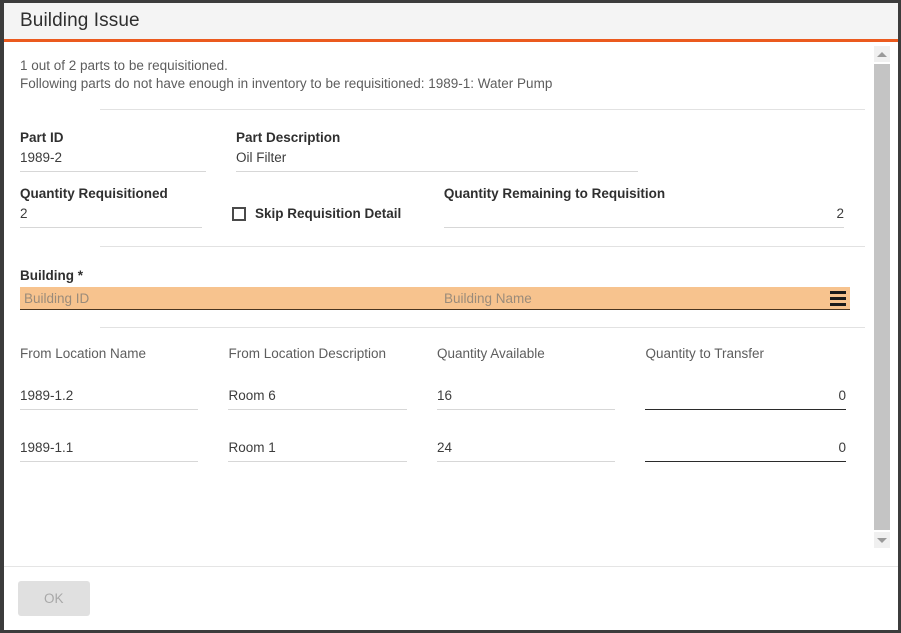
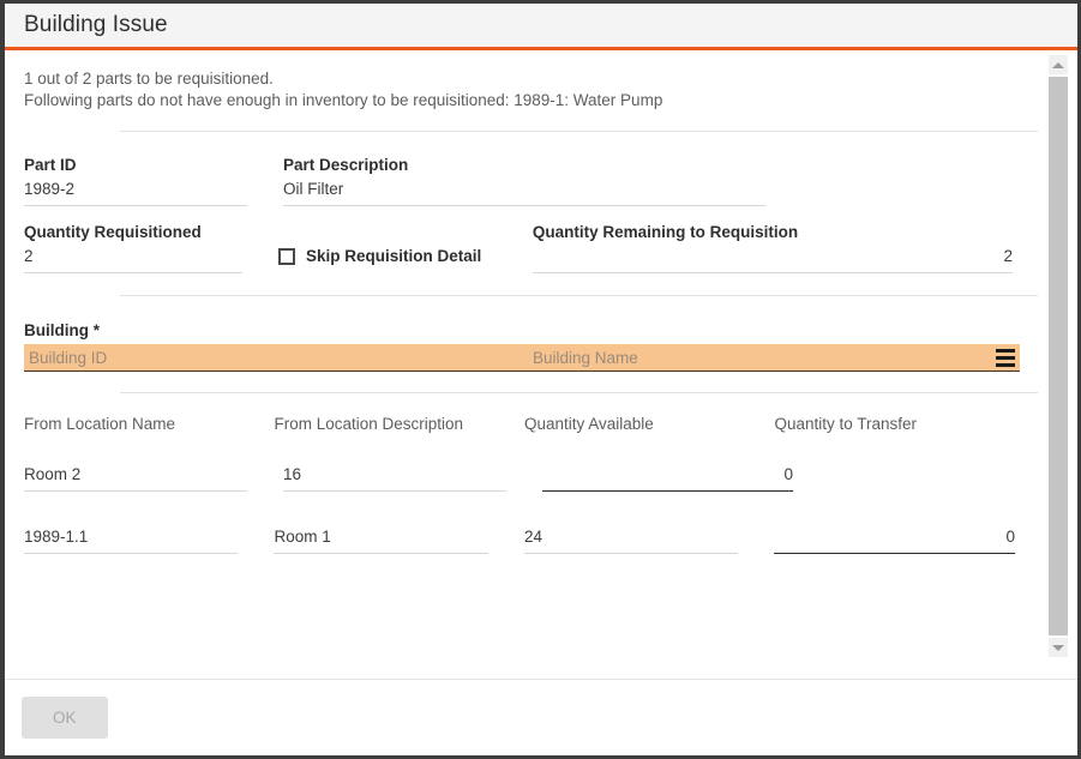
  Building Issue
  1 out of 2 parts to be requisitioned.
  Following parts do not have enough in inventory to be requisitioned: 1989-1: Water Pump
  Part ID
  1989-2
  Part Description
  Oil Filter
  Quantity Requisitioned
  2
  Skip Requisition Detail
  Quantity Remaining to Requisition
  2
  Building *
  Building ID
  Building Name
  From Location Name
  From Location Description
  Quantity Available
  Quantity to Transfer
- 1989-1.2
- Room 6
+ Room 2
  16
  0
  1989-1.1
  Room 1
  24
  0
  OK
